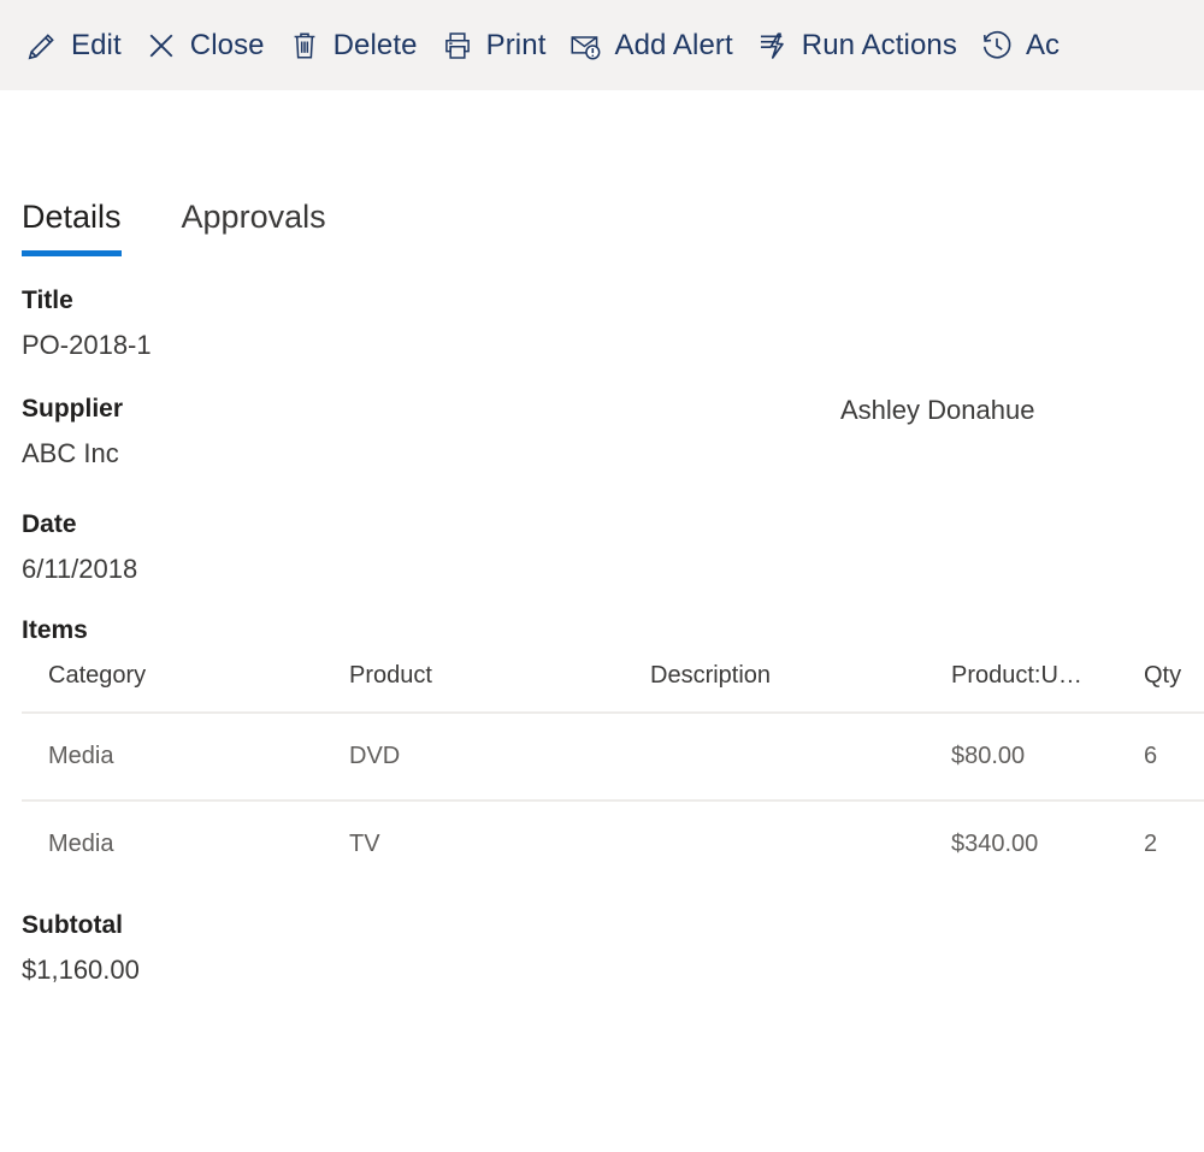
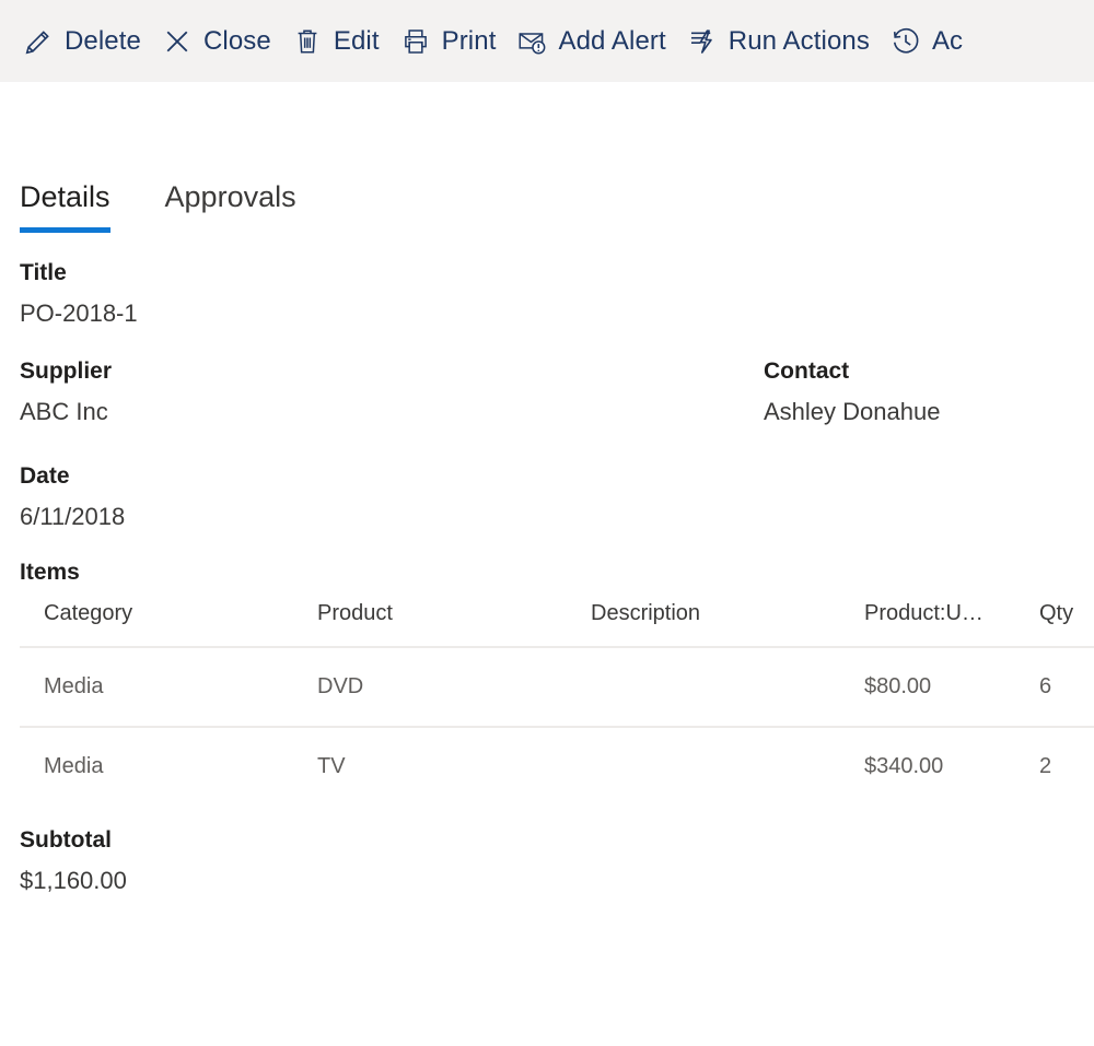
- Edit
+ Delete
  Close
- Delete
+ Edit
  Print
  Add Alert
  Run Actions
  Ac
  Details
  Approvals
  Title
  PO-2018-1
  Supplier
  ABC Inc
+ Contact
  Ashley Donahue
  Date
  6/11/2018
  Items
  Category	Product	Description	Product:U…	Qty
  Media	DVD		$80.00	6
  Media	TV		$340.00	2
  Subtotal
  $1,160.00
